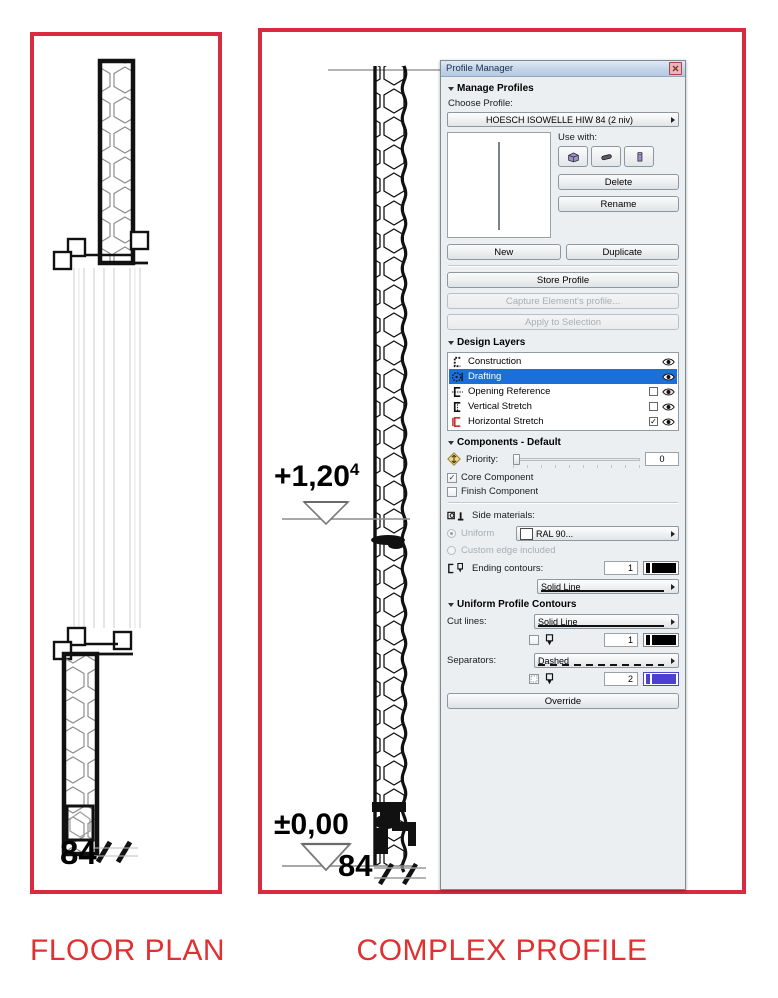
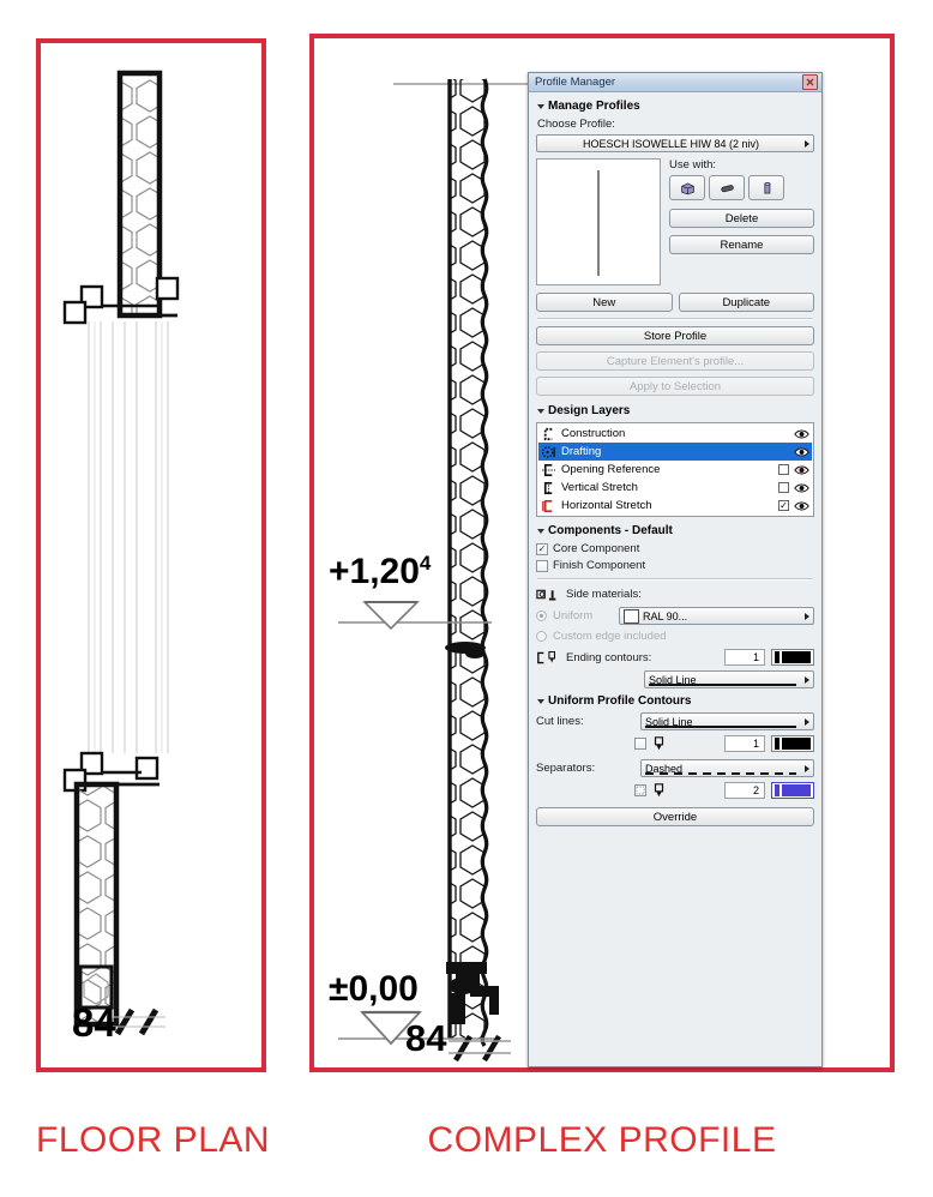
  84
  +1,204
  ±0,00
  84
  Profile Manager
  Manage Profiles
  Choose Profile:
  HOESCH ISOWELLE HIW 84 (2 niv)
  Use with:
  Delete
  Rename
  New
  Duplicate
  Store Profile
  Capture Element's profile...
  Apply to Selection
  Design Layers
  Construction
  Drafting
  Opening Reference
  Vertical Stretch
  Horizontal Stretch
  Components - Default
- Priority:
- 0
  Core Component
  Finish Component
  Side materials:
  Uniform
  RAL 90...
  Custom edge included
  Ending contours:
  1
  Solid Line
  Uniform Profile Contours
  Cut lines:
  Solid Line
  1
  Separators:
  Dashed
  2
  Override
  FLOOR PLAN
  COMPLEX PROFILE
